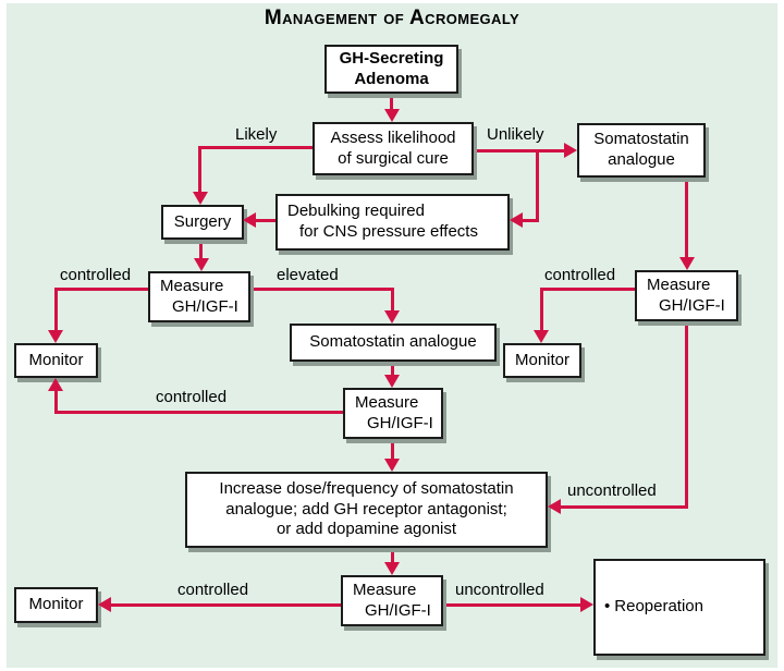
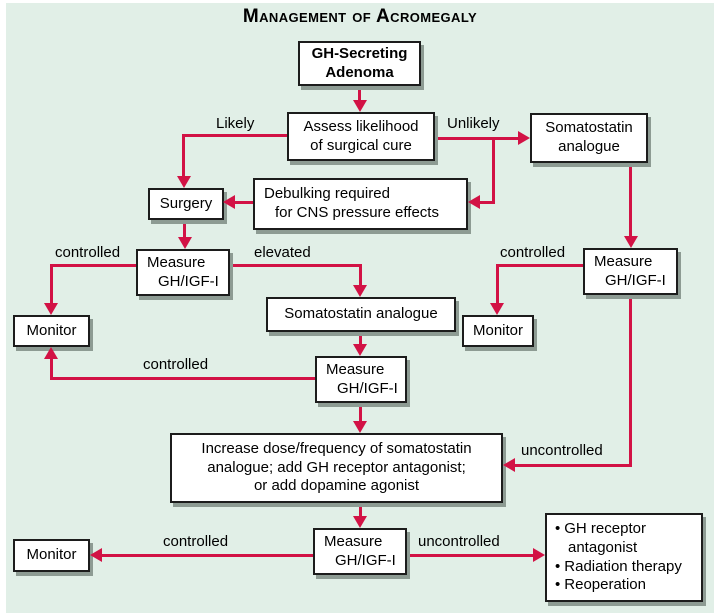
  Management of Acromegaly
  Likely
  Unlikely
  controlled
  elevated
  controlled
  controlled
  uncontrolled
  controlled
  uncontrolled
  GH-Secreting
  Adenoma
  Assess likelihood
  of surgical cure
  Somatostatin
  analogue
  Debulking required
  for CNS pressure effects
  Surgery
  Measure
  GH/IGF-I
  Monitor
  Somatostatin analogue
  Measure
  GH/IGF-I
  Measure
  GH/IGF-I
  Monitor
  Increase dose/frequency of somatostatin
  analogue; add GH receptor antagonist;
  or add dopamine agonist
  Measure
  GH/IGF-I
  Monitor
+ • GH receptor antagonist
+ • Radiation therapy
  • Reoperation
